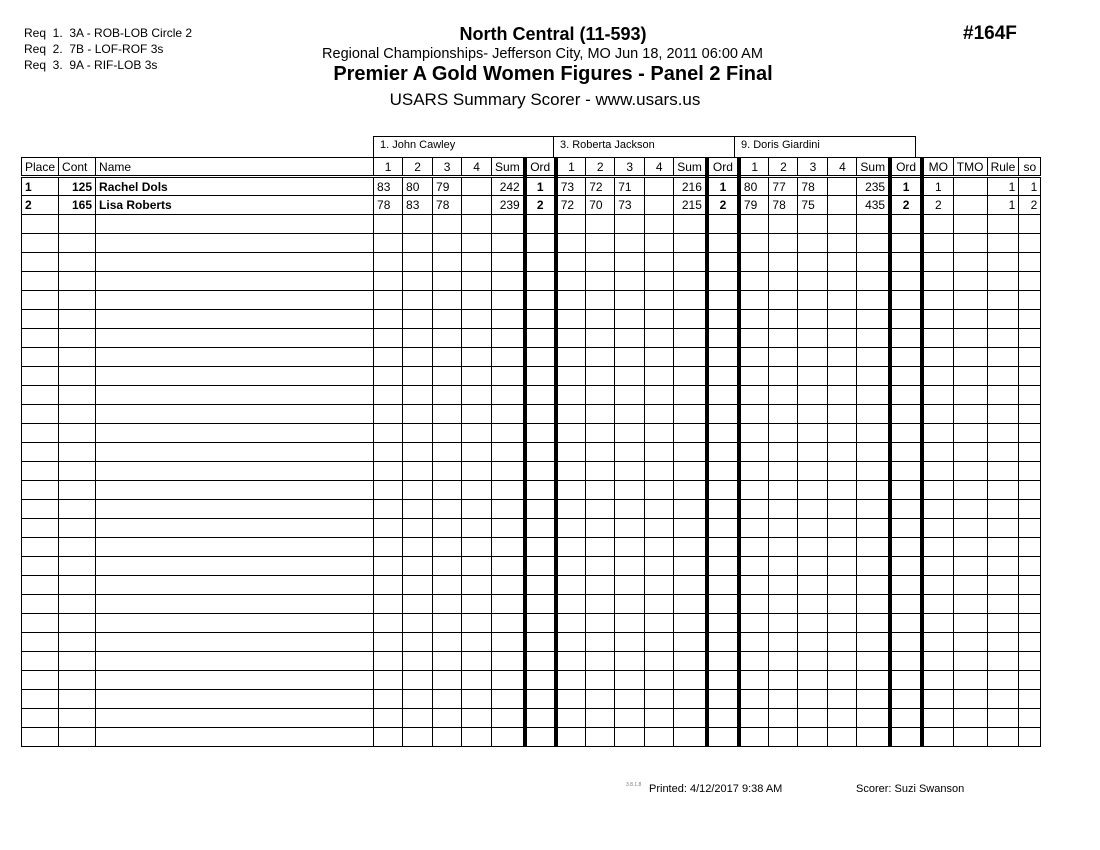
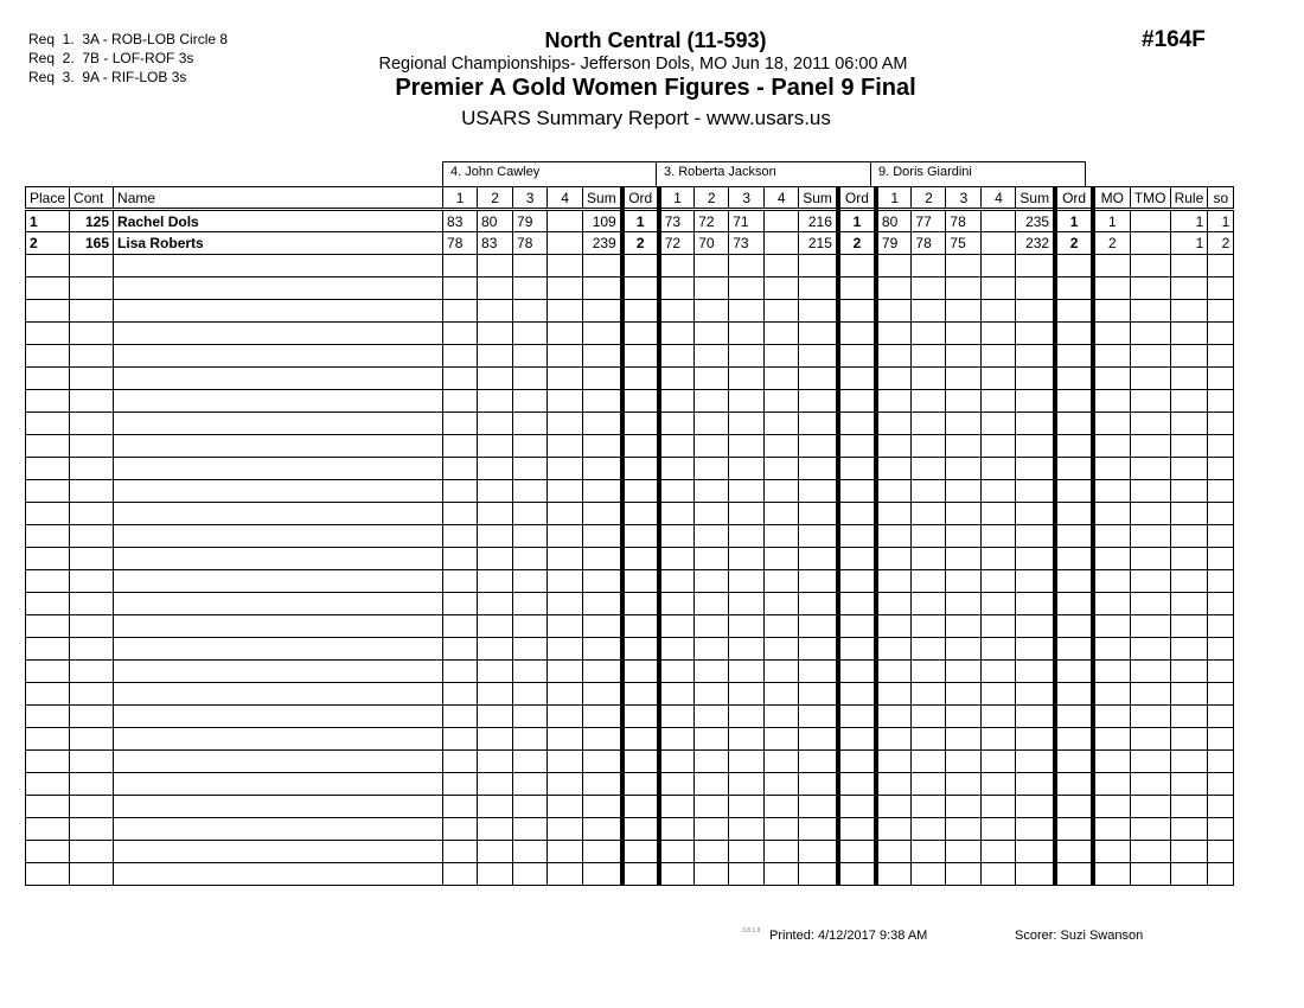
- Req 1. 3A - ROB-LOB Circle 2
+ Req 1. 3A - ROB-LOB Circle 8
  Req 2. 7B - LOF-ROF 3s
  Req 3. 9A - RIF-LOB 3s
  North Central (11-593)
- Regional Championships- Jefferson City, MO Jun 18, 2011 06:00 AM
+ Regional Championships- Jefferson Dols, MO Jun 18, 2011 06:00 AM
- Premier A Gold Women Figures - Panel 2 Final
+ Premier A Gold Women Figures - Panel 9 Final
- USARS Summary Scorer - www.usars.us
+ USARS Summary Report - www.usars.us
  #164F
- 1. John Cawley
+ 4. John Cawley
  3. Roberta Jackson
  9. Doris Giardini
  Place	Cont	Name	1	2	3	4	Sum	Ord	1	2	3	4	Sum	Ord	1	2	3	4	Sum	Ord	MO	TMO	Rule	so
- 1	125	Rachel Dols	83	80	79		242	1	73	72	71		216	1	80	77	78		235	1	1		1	1
+ 1	125	Rachel Dols	83	80	79		109	1	73	72	71		216	1	80	77	78		235	1	1		1	1
- 2	165	Lisa Roberts	78	83	78		239	2	72	70	73		215	2	79	78	75		435	2	2		1	2
+ 2	165	Lisa Roberts	78	83	78		239	2	72	70	73		215	2	79	78	75		232	2	2		1	2
  Printed: 4/12/2017 9:38 AM
  Scorer: Suzi Swanson
